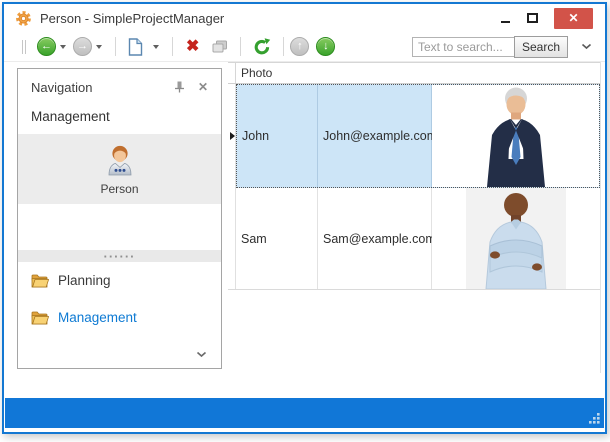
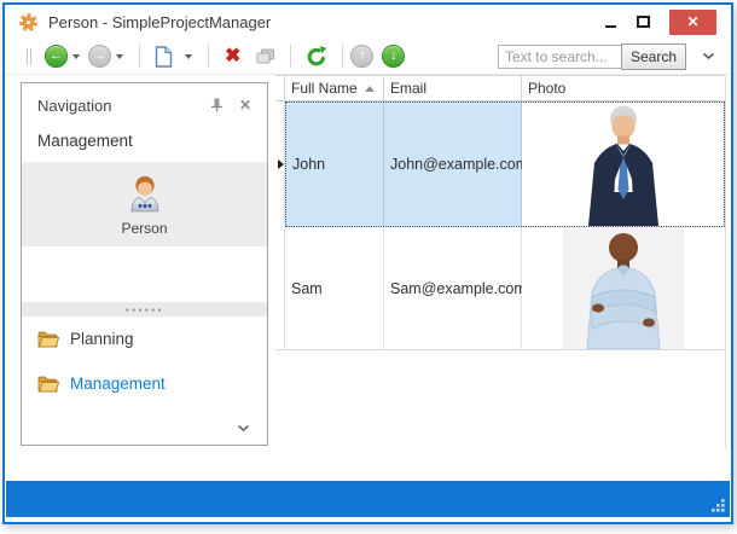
  Person - SimpleProjectManager
  ✕
  ←
  →
  ✖
  ↑
  ↓
  Text to search...
  Search
  Navigation
  ✕
  Management
  Person
  ······
  Planning
  Management
+ Full Name
+ Email
  Photo
  John
  John@example.co
  Sam
  Sam@example.com
